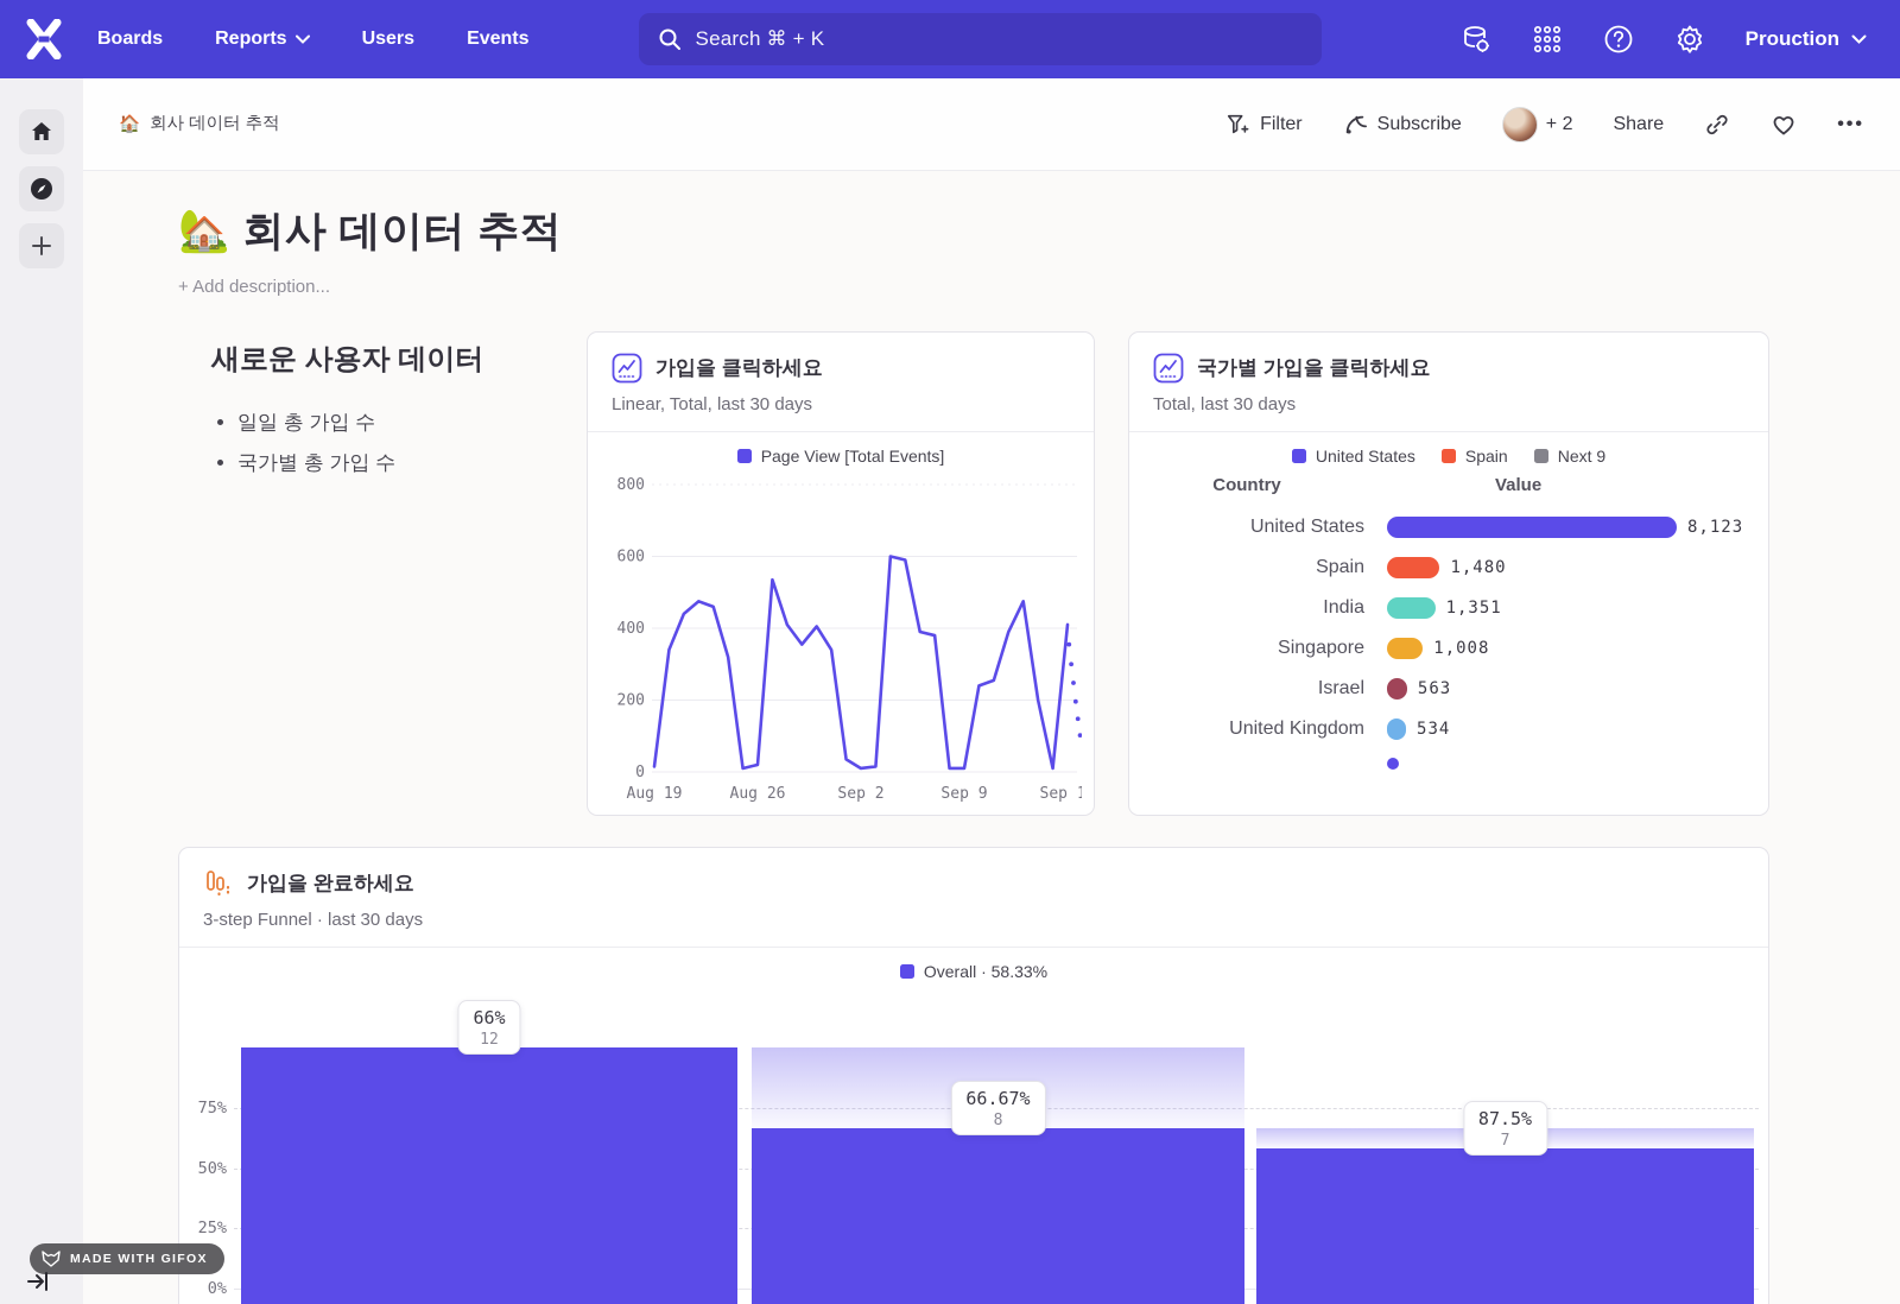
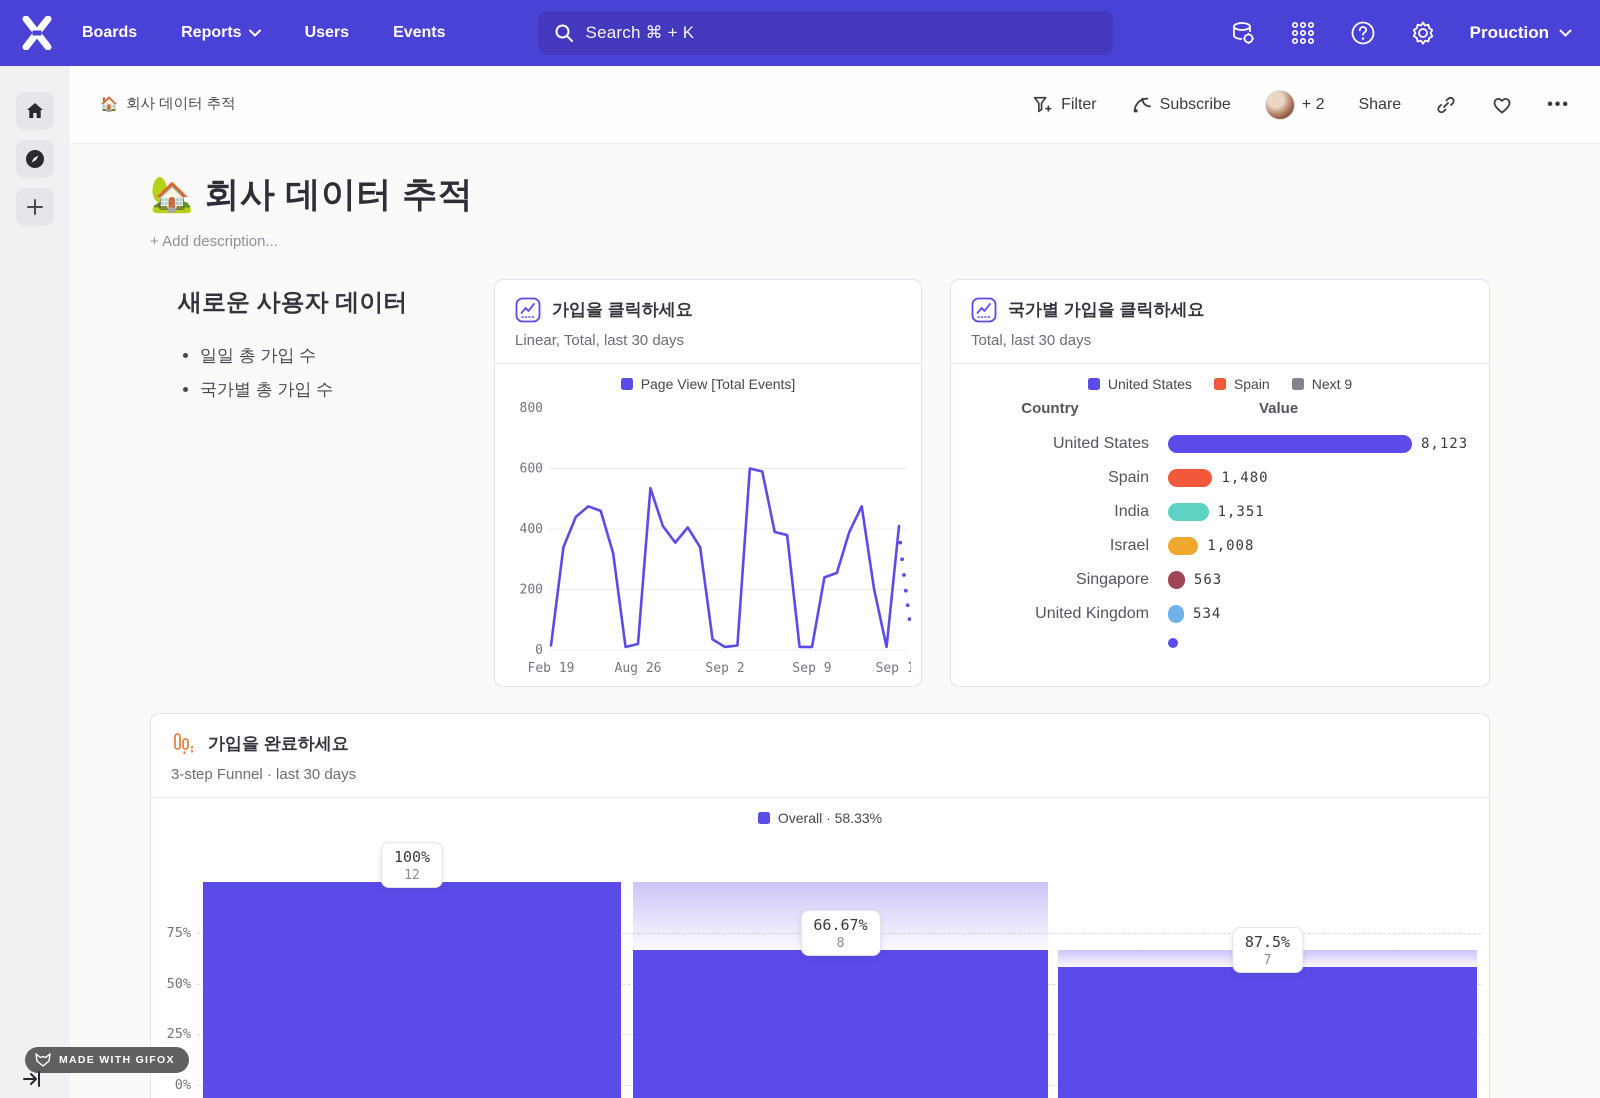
  Boards
  Reports
  Users
  Events
  Search ⌘ + K
  Prouction
  🏠
  회사 데이터 추적
  Filter
  Subscribe
  + 2
  Share
  •••
  🏡 회사 데이터 추적
  + Add description...
  새로운 사용자 데이터
  일일 총 가입 수
  국가별 총 가입 수
  가입을 클릭하세요
  Linear, Total, last 30 days
  Page View [Total Events]
  800
  600
  400
  200
  0
- Aug 19
+ Feb 19
  Aug 26
  Sep 2
  Sep 9
  Sep 1
  국가별 가입을 클릭하세요
  Total, last 30 days
  United States
  Spain
  Next 9
  Country
  Value
  United States
  8,123
  Spain
  1,480
  India
  1,351
- Singapore
+ Israel
  1,008
- Israel
+ Singapore
  563
  United Kingdom
  534
  가입을 완료하세요
  3-step Funnel · last 30 days
  Overall · 58.33%
  75%
  50%
  25%
  0%
- 66%
+ 100%
  12
  66.67%
  8
  87.5%
  7
  MADE WITH GIFOX
